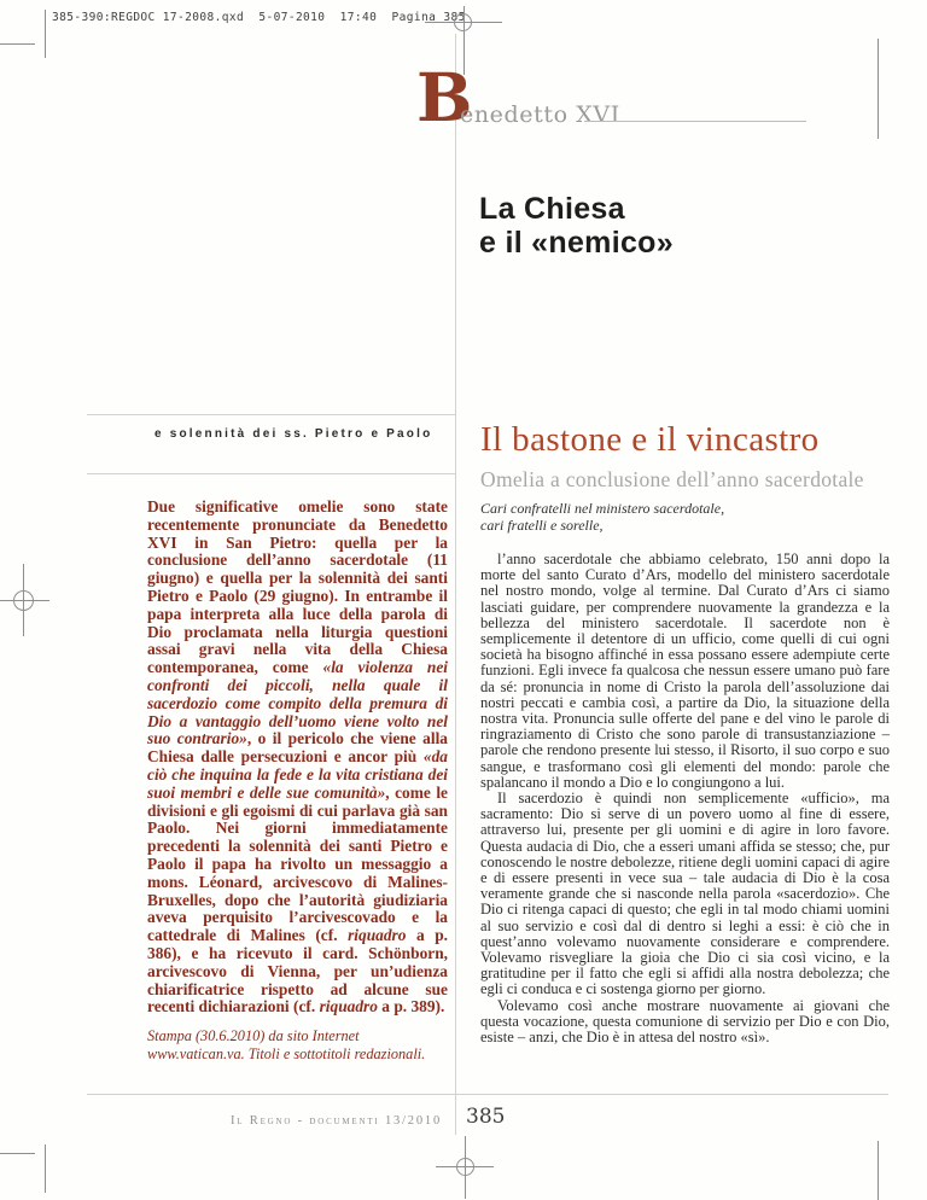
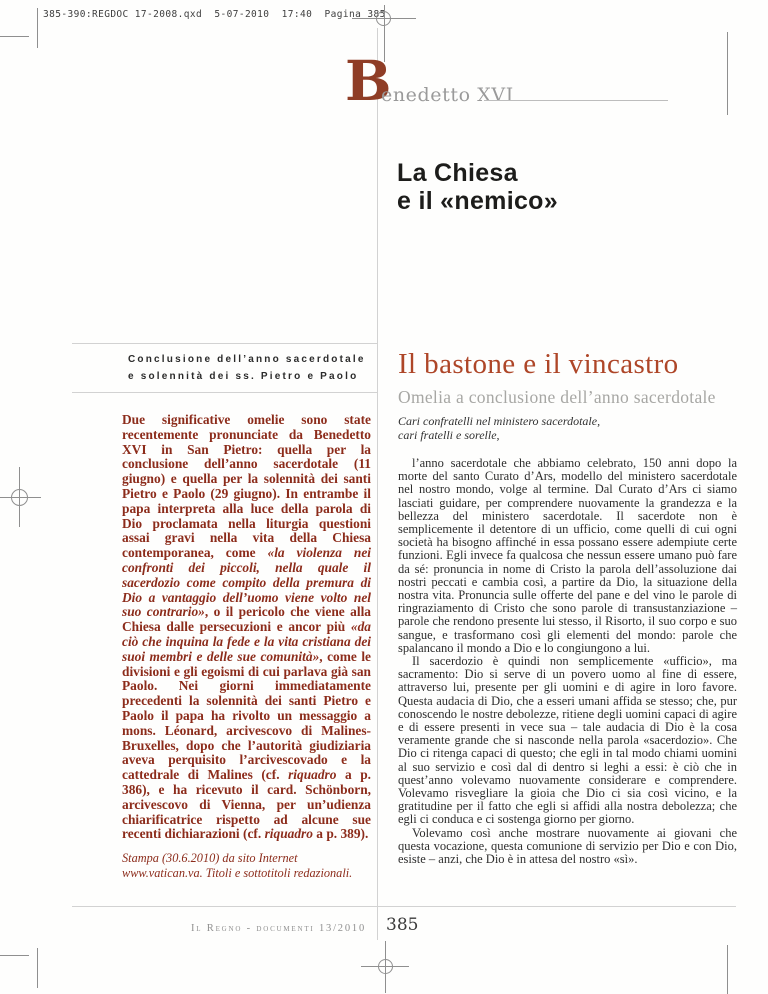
  385-390:REGDOC 17-2008.qxd 5-07-2010 17:40 Pagina 385
  B
  enedetto XVI
  La Chiesa
  e il «nemico»
+ Conclusione dell’anno sacerdotale
  e solennità dei ss. Pietro e Paolo
  Due significative omelie sono state recentemente pronunciate da Benedetto XVI in San Pietro: quella per la conclusione dell’anno sacerdotale (11 giugno) e quella per la solennità dei santi Pietro e Paolo (29 giugno). In entrambe il papa interpreta alla luce della parola di Dio proclamata nella liturgia questioni assai gravi nella vita della Chiesa contemporanea, come «la violenza nei confronti dei piccoli, nella quale il sacerdozio come compito della premura di Dio a vantaggio dell’uomo viene volto nel suo contrario», o il pericolo che viene alla Chiesa dalle persecuzioni e ancor più «da ciò che inquina la fede e la vita cristiana dei suoi membri e delle sue comunità», come le divisioni e gli egoismi di cui parlava già san Paolo. Nei giorni immediatamente precedenti la solennità dei santi Pietro e Paolo il papa ha rivolto un messaggio a mons. Léonard, arcivescovo di Malines-Bruxelles, dopo che l’autorità giudiziaria aveva perquisito l’arcivescovado e la cattedrale di Malines (cf. riquadro a p. 386), e ha ricevuto il card. Schönborn, arcivescovo di Vienna, per un’udienza chiarificatrice rispetto ad alcune sue recenti dichiarazioni (cf. riquadro a p. 389).
  Stampa (30.6.2010) da sito Internet www.vatican.va. Titoli e sottotitoli redazionali.
  Il bastone e il vincastro
  Omelia a conclusione dell’anno sacerdotale
  Cari confratelli nel ministero sacerdotale,
  cari fratelli e sorelle,
  l’anno sacerdotale che abbiamo celebrato, 150 anni dopo la morte del santo Curato d’Ars, modello del ministero sacerdotale nel nostro mondo, volge al termine. Dal Curato d’Ars ci siamo lasciati guidare, per comprendere nuovamente la grandezza e la bellezza del ministero sacerdotale. Il sacerdote non è semplicemente il detentore di un ufficio, come quelli di cui ogni società ha bisogno affinché in essa possano essere adempiute certe funzioni. Egli invece fa qualcosa che nessun essere umano può fare da sé: pronuncia in nome di Cristo la parola dell’assoluzione dai nostri peccati e cambia così, a partire da Dio, la situazione della nostra vita. Pronuncia sulle offerte del pane e del vino le parole di ringraziamento di Cristo che sono parole di transustanziazione – parole che rendono presente lui stesso, il Risorto, il suo corpo e suo sangue, e trasformano così gli elementi del mondo: parole che spalancano il mondo a Dio e lo congiungono a lui.
  Il sacerdozio è quindi non semplicemente «ufficio», ma sacramento: Dio si serve di un povero uomo al fine di essere, attraverso lui, presente per gli uomini e di agire in loro favore. Questa audacia di Dio, che a esseri umani affida se stesso; che, pur conoscendo le nostre debolezze, ritiene degli uomini capaci di agire e di essere presenti in vece sua – tale audacia di Dio è la cosa veramente grande che si nasconde nella parola «sacerdozio». Che Dio ci ritenga capaci di questo; che egli in tal modo chiami uomini al suo servizio e così dal di dentro si leghi a essi: è ciò che in quest’anno volevamo nuovamente considerare e comprendere. Volevamo risvegliare la gioia che Dio ci sia così vicino, e la gratitudine per il fatto che egli si affidi alla nostra debolezza; che egli ci conduca e ci sostenga giorno per giorno.
  Volevamo così anche mostrare nuovamente ai giovani che questa vocazione, questa comunione di servizio per Dio e con Dio, esiste – anzi, che Dio è in attesa del nostro «sì».
  Il Regno - documenti 13/2010
  385
